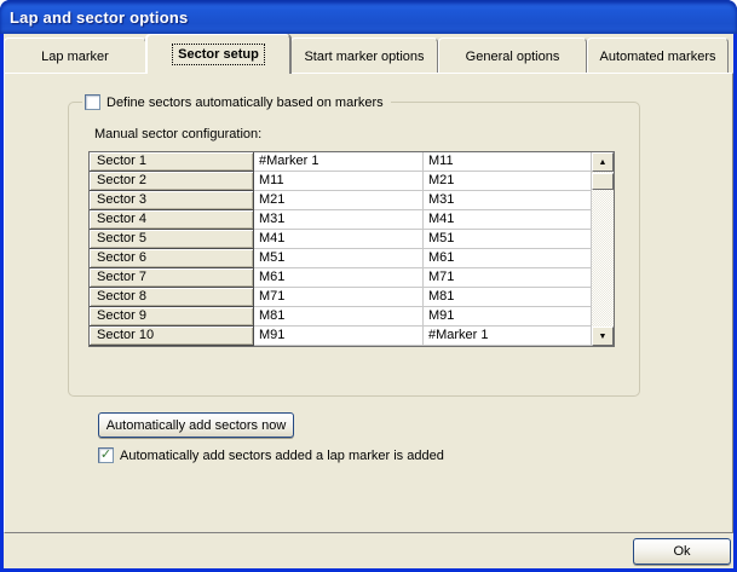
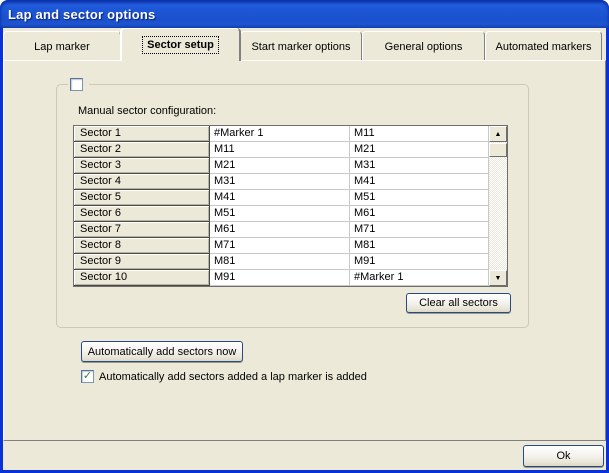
  Lap and sector options
  Lap marker
  Sector setup
  Start marker options
  General options
  Automated markers
- Define sectors automatically based on markers
  Manual sector configuration:
  Sector 1
  #Marker 1
  M11
  Sector 2
  M11
  M21
  Sector 3
  M21
  M31
  Sector 4
  M31
  M41
  Sector 5
  M41
  M51
  Sector 6
  M51
  M61
  Sector 7
  M61
  M71
  Sector 8
  M71
  M81
  Sector 9
  M81
  M91
  Sector 10
  M91
  #Marker 1
+ Clear all sectors
  Automatically add sectors now
  ✓
  Automatically add sectors added a lap marker is added
  Ok
